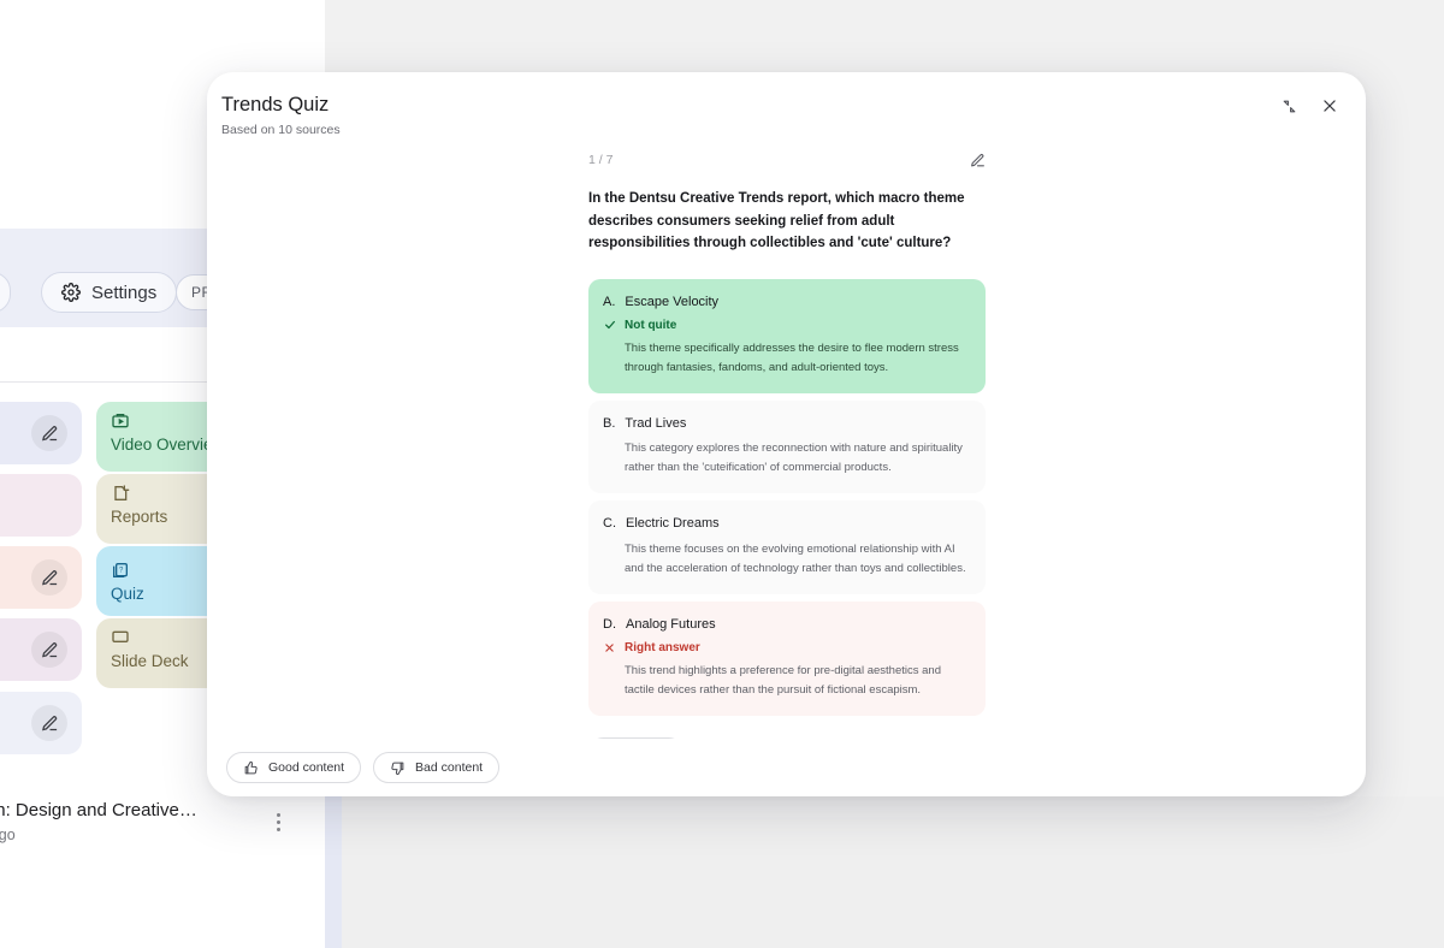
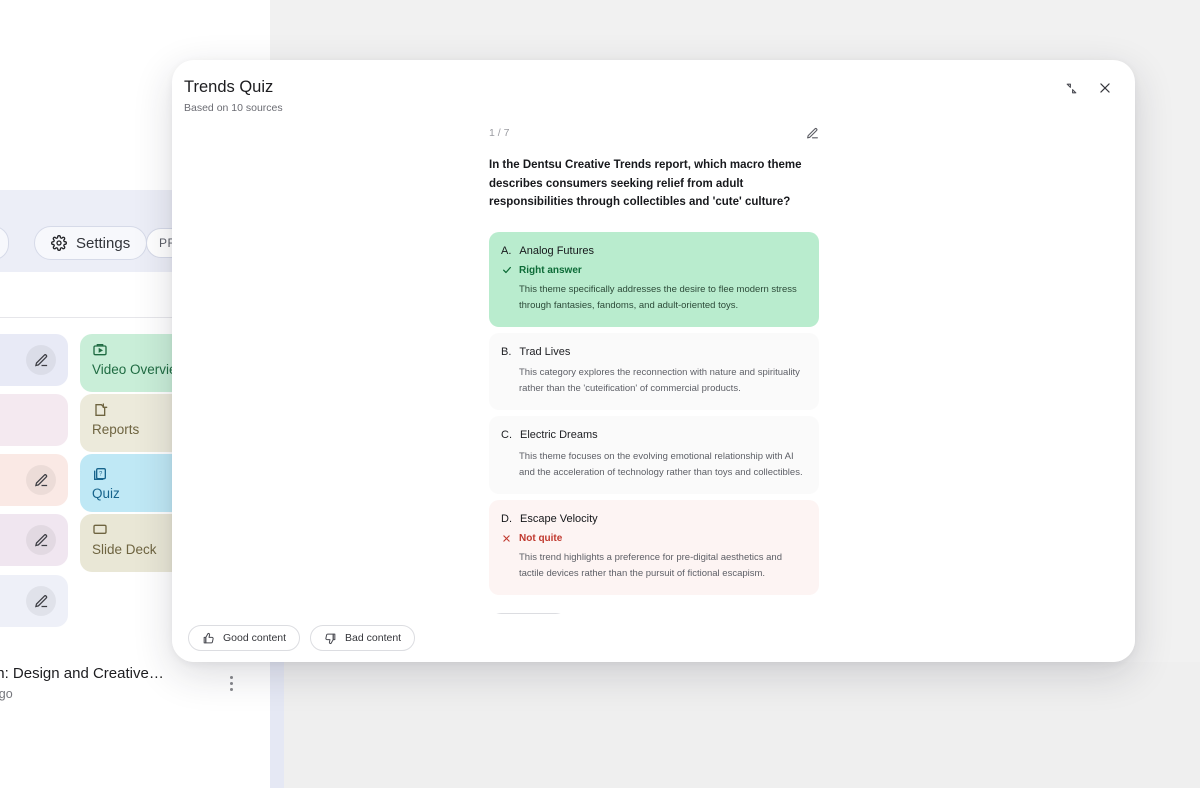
  Settings
  Video Overvi
  Reports
  Quiz
  Slide Deck
  n: Design and Creative…
  Trends Quiz
  Based on 10 sources
  1 / 7
  In the Dentsu Creative Trends report, which macro theme describes consumers seeking relief from adult responsibilities through collectibles and 'cute' culture?
  A.
- Escape Velocity
+ Analog Futures
- Not quite
+ Right answer
  This theme specifically addresses the desire to flee modern stress through fantasies, fandoms, and adult-oriented toys.
  B.
  Trad Lives
  This category explores the reconnection with nature and spirituality rather than the 'cuteification' of commercial products.
  C.
  Electric Dreams
  This theme focuses on the evolving emotional relationship with AI and the acceleration of technology rather than toys and collectibles.
  D.
- Analog Futures
+ Escape Velocity
- Right answer
+ Not quite
  This trend highlights a preference for pre-digital aesthetics and tactile devices rather than the pursuit of fictional escapism.
  Good content
  Bad content
